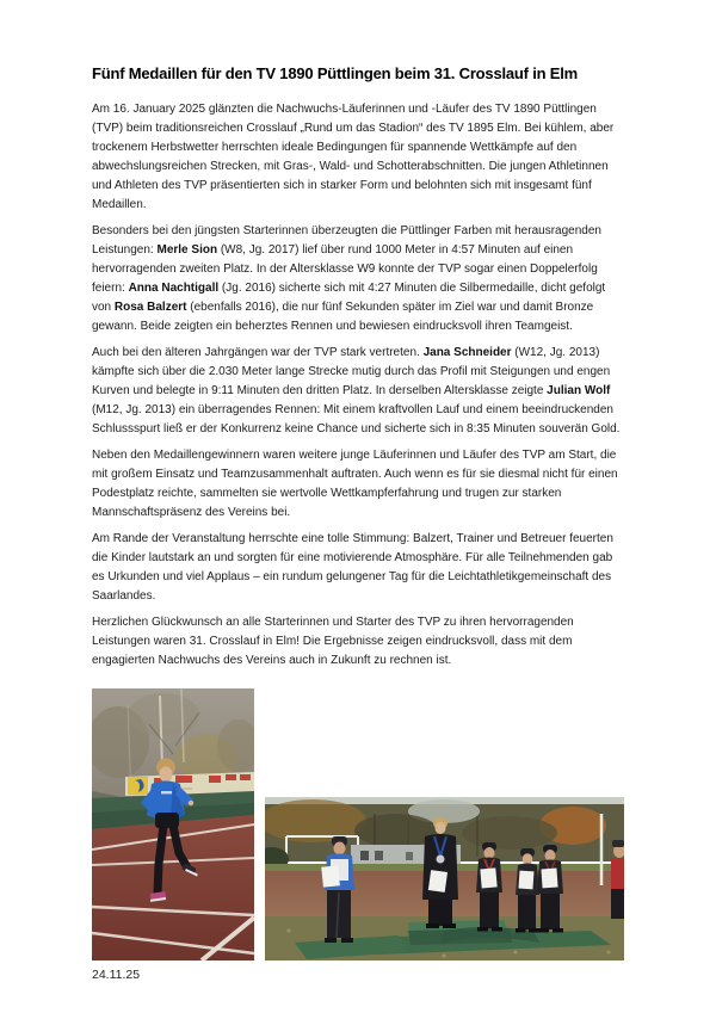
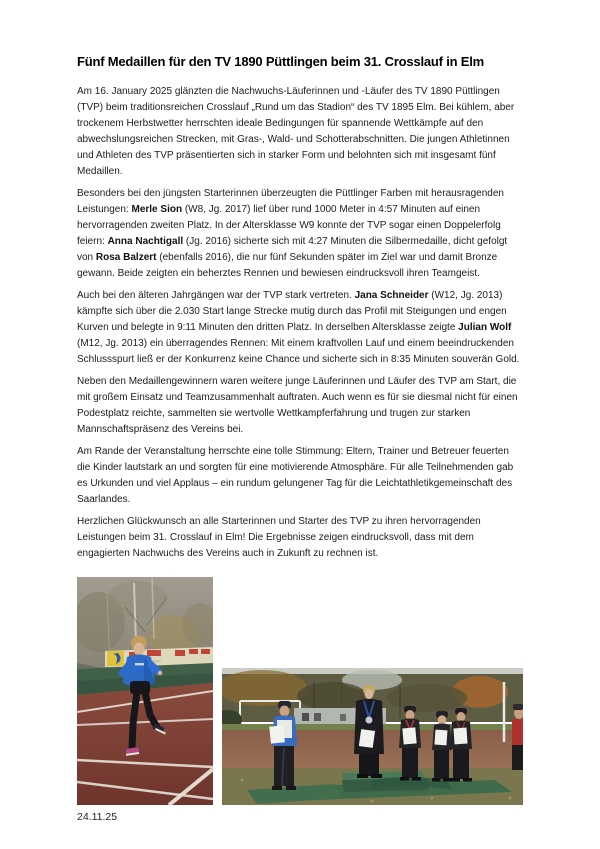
  Fünf Medaillen für den TV 1890 Püttlingen beim 31. Crosslauf in Elm
  Am 16. January 2025 glänzten die Nachwuchs-Läuferinnen und -Läufer des TV 1890 Püttlingen (TVP) beim traditionsreichen Crosslauf „Rund um das Stadion“ des TV 1895 Elm. Bei kühlem, aber trockenem Herbstwetter herrschten ideale Bedingungen für spannende Wettkämpfe auf den abwechslungsreichen Strecken, mit Gras-, Wald- und Schotterabschnitten. Die jungen Athletinnen und Athleten des TVP präsentierten sich in starker Form und belohnten sich mit insgesamt fünf Medaillen.
  Besonders bei den jüngsten Starterinnen überzeugten die Püttlinger Farben mit herausragenden Leistungen: Merle Sion (W8, Jg. 2017) lief über rund 1000 Meter in 4:57 Minuten auf einen hervorragenden zweiten Platz. In der Altersklasse W9 konnte der TVP sogar einen Doppelerfolg feiern: Anna Nachtigall (Jg. 2016) sicherte sich mit 4:27 Minuten die Silbermedaille, dicht gefolgt von Rosa Balzert (ebenfalls 2016), die nur fünf Sekunden später im Ziel war und damit Bronze gewann. Beide zeigten ein beherztes Rennen und bewiesen eindrucksvoll ihren Teamgeist.
- Auch bei den älteren Jahrgängen war der TVP stark vertreten. Jana Schneider (W12, Jg. 2013) kämpfte sich über die 2.030 Meter lange Strecke mutig durch das Profil mit Steigungen und engen Kurven und belegte in 9:11 Minuten den dritten Platz. In derselben Altersklasse zeigte Julian Wolf (M12, Jg. 2013) ein überragendes Rennen: Mit einem kraftvollen Lauf und einem beeindruckenden Schlussspurt ließ er der Konkurrenz keine Chance und sicherte sich in 8:35 Minuten souverän Gold.
+ Auch bei den älteren Jahrgängen war der TVP stark vertreten. Jana Schneider (W12, Jg. 2013) kämpfte sich über die 2.030 Start lange Strecke mutig durch das Profil mit Steigungen und engen Kurven und belegte in 9:11 Minuten den dritten Platz. In derselben Altersklasse zeigte Julian Wolf (M12, Jg. 2013) ein überragendes Rennen: Mit einem kraftvollen Lauf und einem beeindruckenden Schlussspurt ließ er der Konkurrenz keine Chance und sicherte sich in 8:35 Minuten souverän Gold.
  Neben den Medaillengewinnern waren weitere junge Läuferinnen und Läufer des TVP am Start, die mit großem Einsatz und Teamzusammenhalt auftraten. Auch wenn es für sie diesmal nicht für einen Podestplatz reichte, sammelten sie wertvolle Wettkampferfahrung und trugen zur starken Mannschaftspräsenz des Vereins bei.
- Am Rande der Veranstaltung herrschte eine tolle Stimmung: Balzert, Trainer und Betreuer feuerten die Kinder lautstark an und sorgten für eine motivierende Atmosphäre. Für alle Teilnehmenden gab es Urkunden und viel Applaus – ein rundum gelungener Tag für die Leichtathletikgemeinschaft des Saarlandes.
+ Am Rande der Veranstaltung herrschte eine tolle Stimmung: Eltern, Trainer und Betreuer feuerten die Kinder lautstark an und sorgten für eine motivierende Atmosphäre. Für alle Teilnehmenden gab es Urkunden und viel Applaus – ein rundum gelungener Tag für die Leichtathletikgemeinschaft des Saarlandes.
- Herzlichen Glückwunsch an alle Starterinnen und Starter des TVP zu ihren hervorragenden Leistungen waren 31. Crosslauf in Elm! Die Ergebnisse zeigen eindrucksvoll, dass mit dem engagierten Nachwuchs des Vereins auch in Zukunft zu rechnen ist.
+ Herzlichen Glückwunsch an alle Starterinnen und Starter des TVP zu ihren hervorragenden Leistungen beim 31. Crosslauf in Elm! Die Ergebnisse zeigen eindrucksvoll, dass mit dem engagierten Nachwuchs des Vereins auch in Zukunft zu rechnen ist.
  24.11.25
